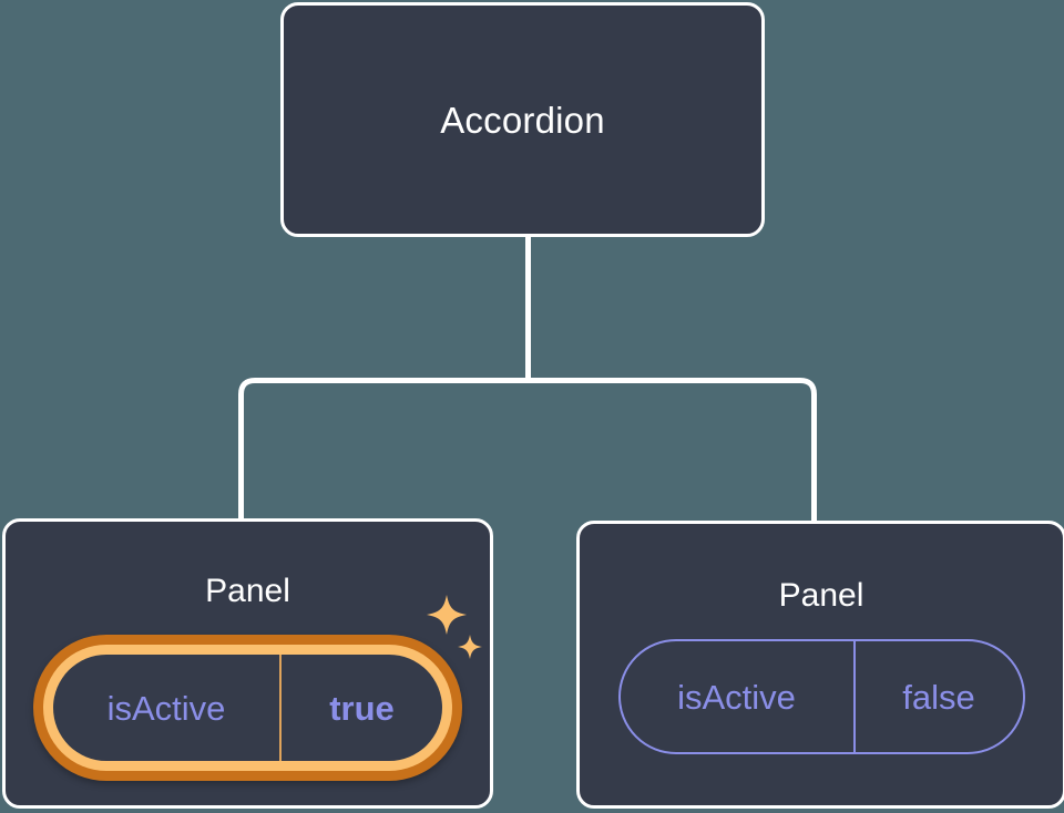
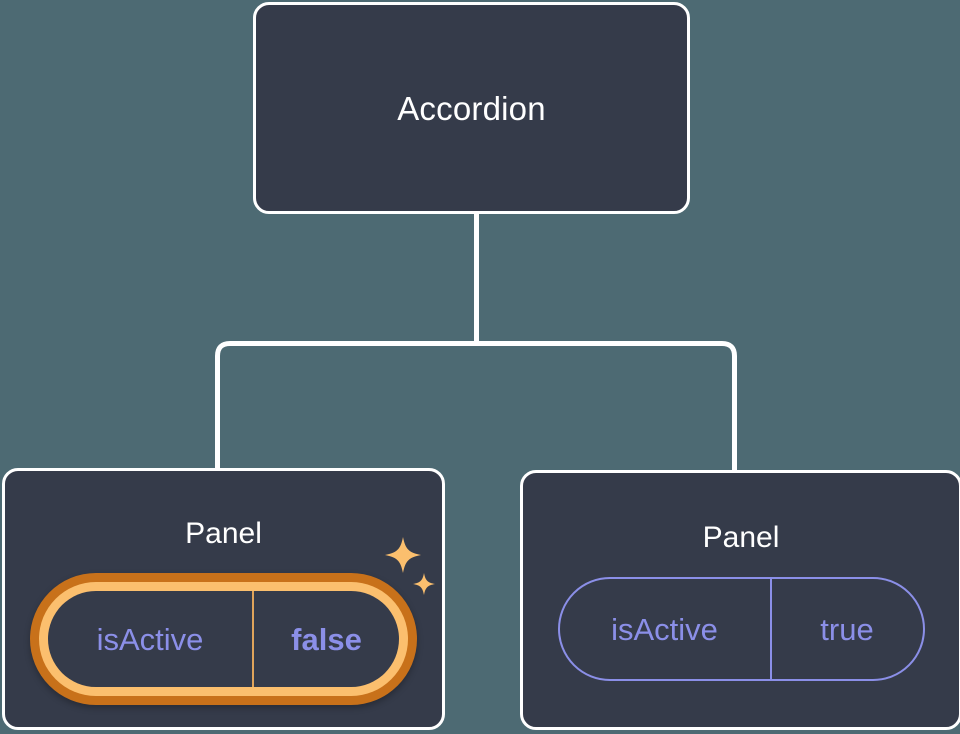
  Accordion
  Panel
  isActive
- true
+ false
  Panel
  isActive
- false
+ true
